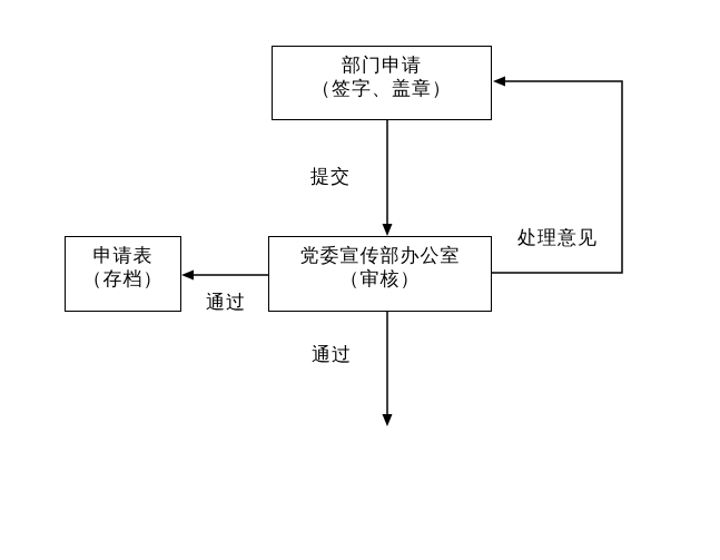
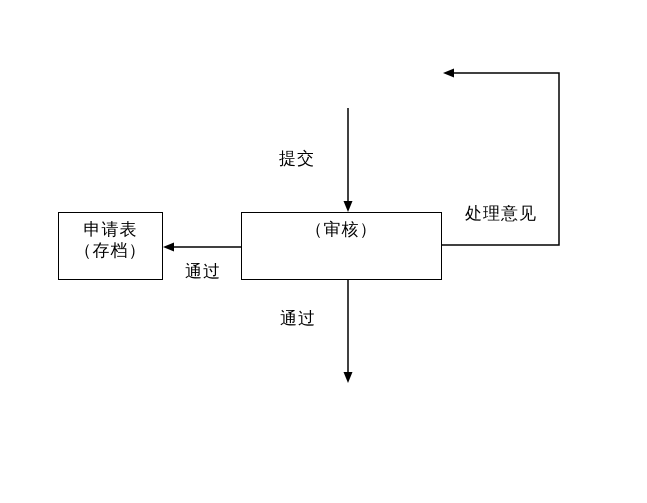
- 部门申请
- （签字、盖章）
- 党委宣传部办公室
  （审核）
  申请表
  （存档）
  提交
  通过
  通过
  处理意见
